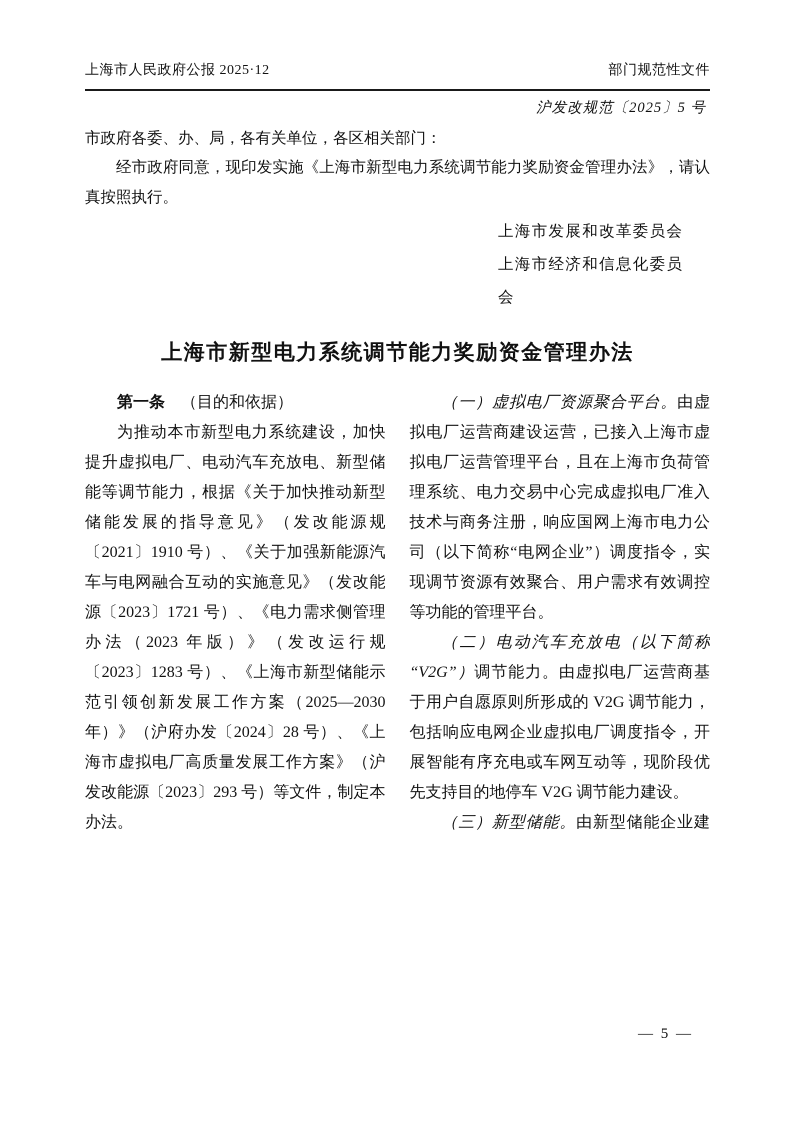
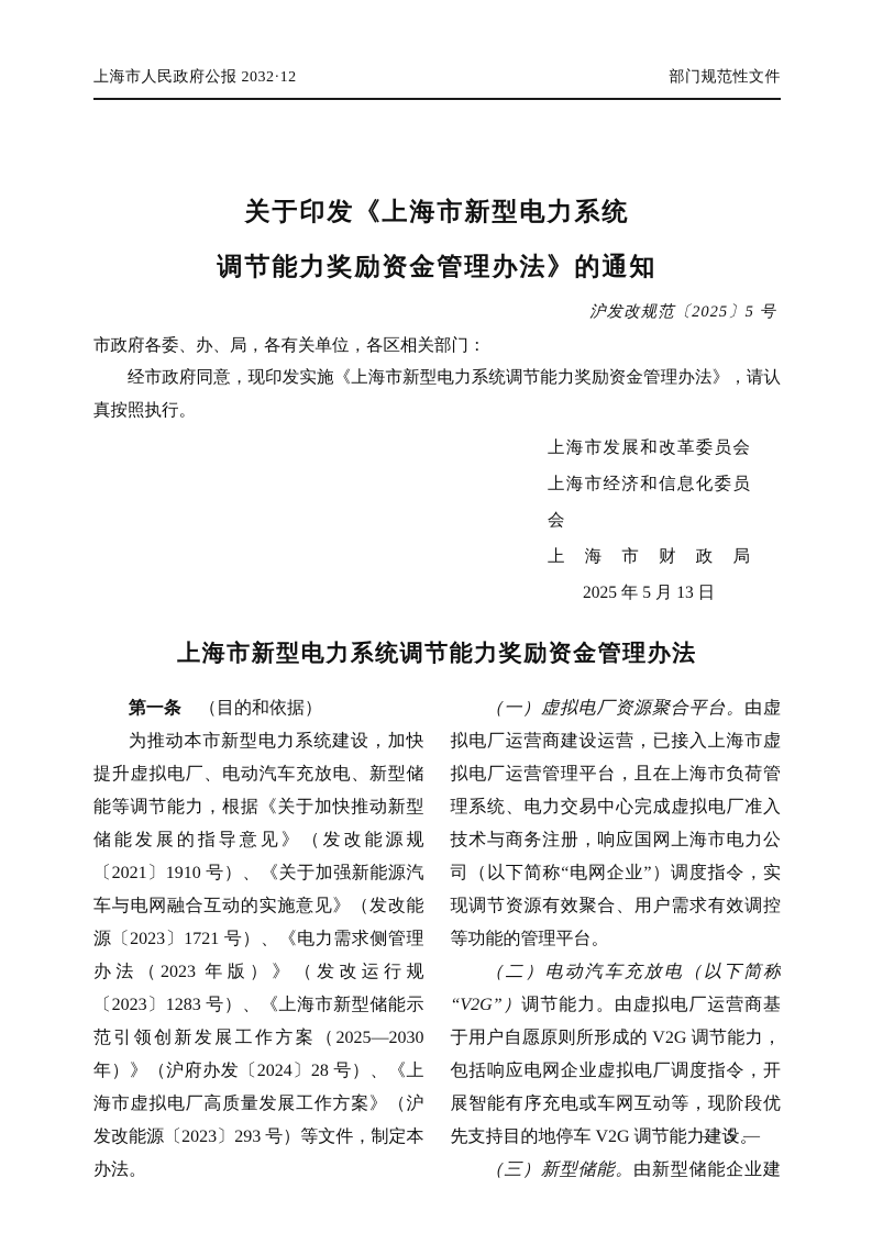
- 上海市人民政府公报 2025·12
+ 上海市人民政府公报 2032·12
  部门规范性文件
+ 关于印发《上海市新型电力系统
+ 调节能力奖励资金管理办法》的通知
  沪发改规范〔2025〕5 号
  市政府各委、办、局，各有关单位，各区相关部门：
  经市政府同意，现印发实施《上海市新型电力系统调节能力奖励资金管理办法》，请认真按照执行。
  上海市发展和改革委员会
  上海市经济和信息化委员会
+ 上海市财政局
+ 2025 年 5 月 13 日
  上海市新型电力系统调节能力奖励资金管理办法
  第一条 （目的和依据）
  为推动本市新型电力系统建设，加快提升虚拟电厂、电动汽车充放电、新型储能等调节能力，根据《关于加快推动新型储能发展的指导意见》（发改能源规〔2021〕1910 号）、《关于加强新能源汽车与电网融合互动的实施意见》（发改能源〔2023〕1721 号）、《电力需求侧管理办法（2023 年版）》（发改运行规〔2023〕1283 号）、《上海市新型储能示范引领创新发展工作方案（2025—2030 年）》（沪府办发〔2024〕28 号）、《上海市虚拟电厂高质量发展工作方案》（沪发改能源〔2023〕293 号）等文件，制定本办法。
  （一）虚拟电厂资源聚合平台。由虚拟电厂运营商建设运营，已接入上海市虚拟电厂运营管理平台，且在上海市负荷管理系统、电力交易中心完成虚拟电厂准入技术与商务注册，响应国网上海市电力公司（以下简称“电网企业”）调度指令，实现调节资源有效聚合、用户需求有效调控等功能的管理平台。
  （二）电动汽车充放电（以下简称“V2G”）调节能力。由虚拟电厂运营商基于用户自愿原则所形成的 V2G 调节能力，包括响应电网企业虚拟电厂调度指令，开展智能有序充电或车网互动等，现阶段优先支持目的地停车 V2G 调节能力建设。
  — 5 —
